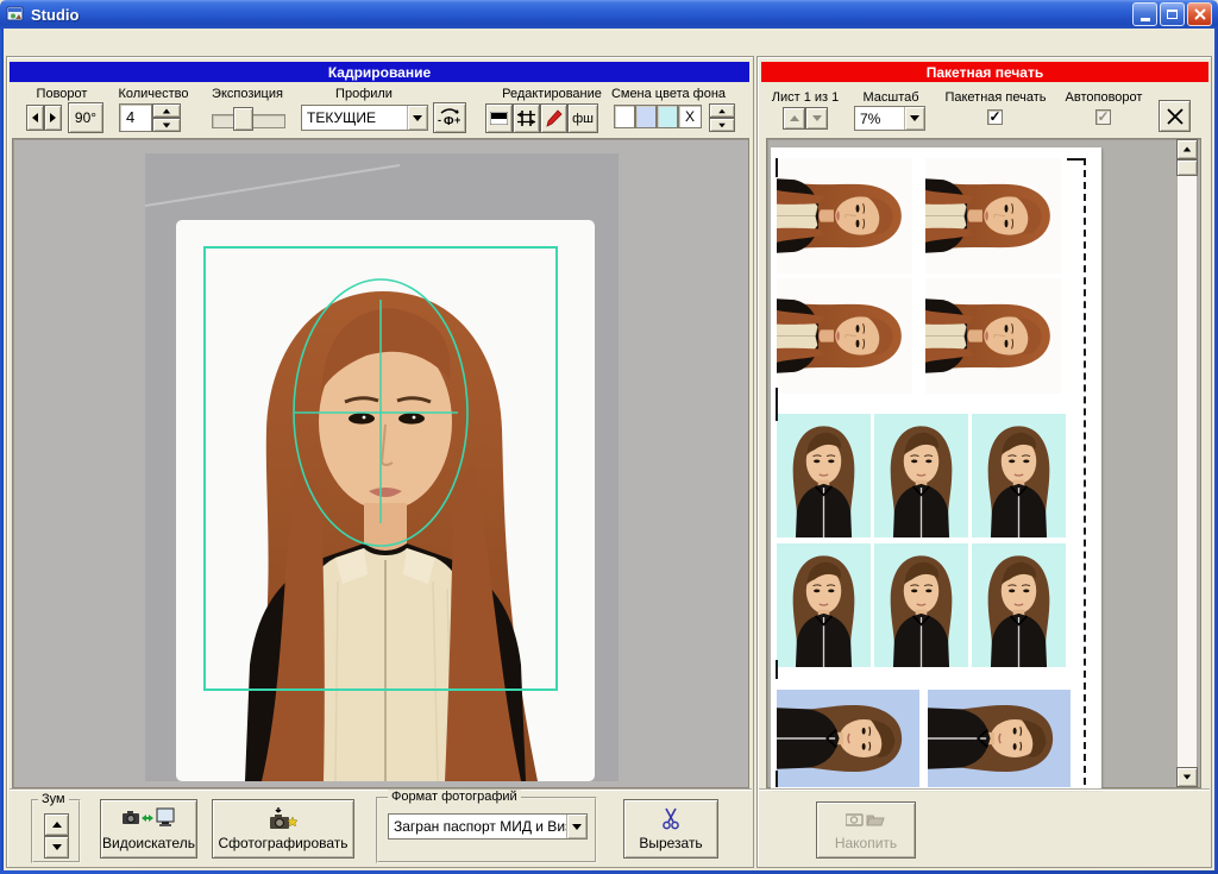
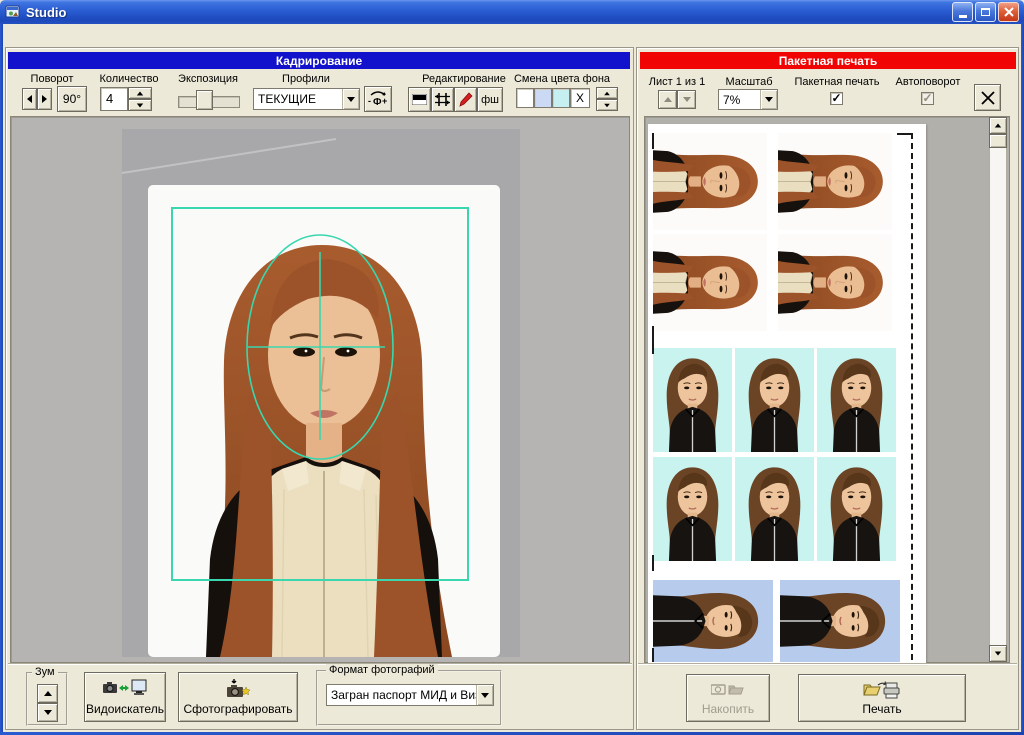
  Studio
  Кадрирование
  Поворот
  90°
  Количество
  4
  Экспозиция
  Профили
  ТЕКУЩИЕ
  -
  Ф
  +
  Редактирование
  фш
  Смена цвета фона
  X
  Зум
  Видоискатель
  Сфотографировать
  Формат фотографий
  Загран паспорт МИД и Ви
- Вырезать
  Пакетная печать
  Лист 1 из 1
  Масштаб
  7%
  Пакетная печать
  ✓
  Автоповорот
  ✓
  Накопить
+ Печать
